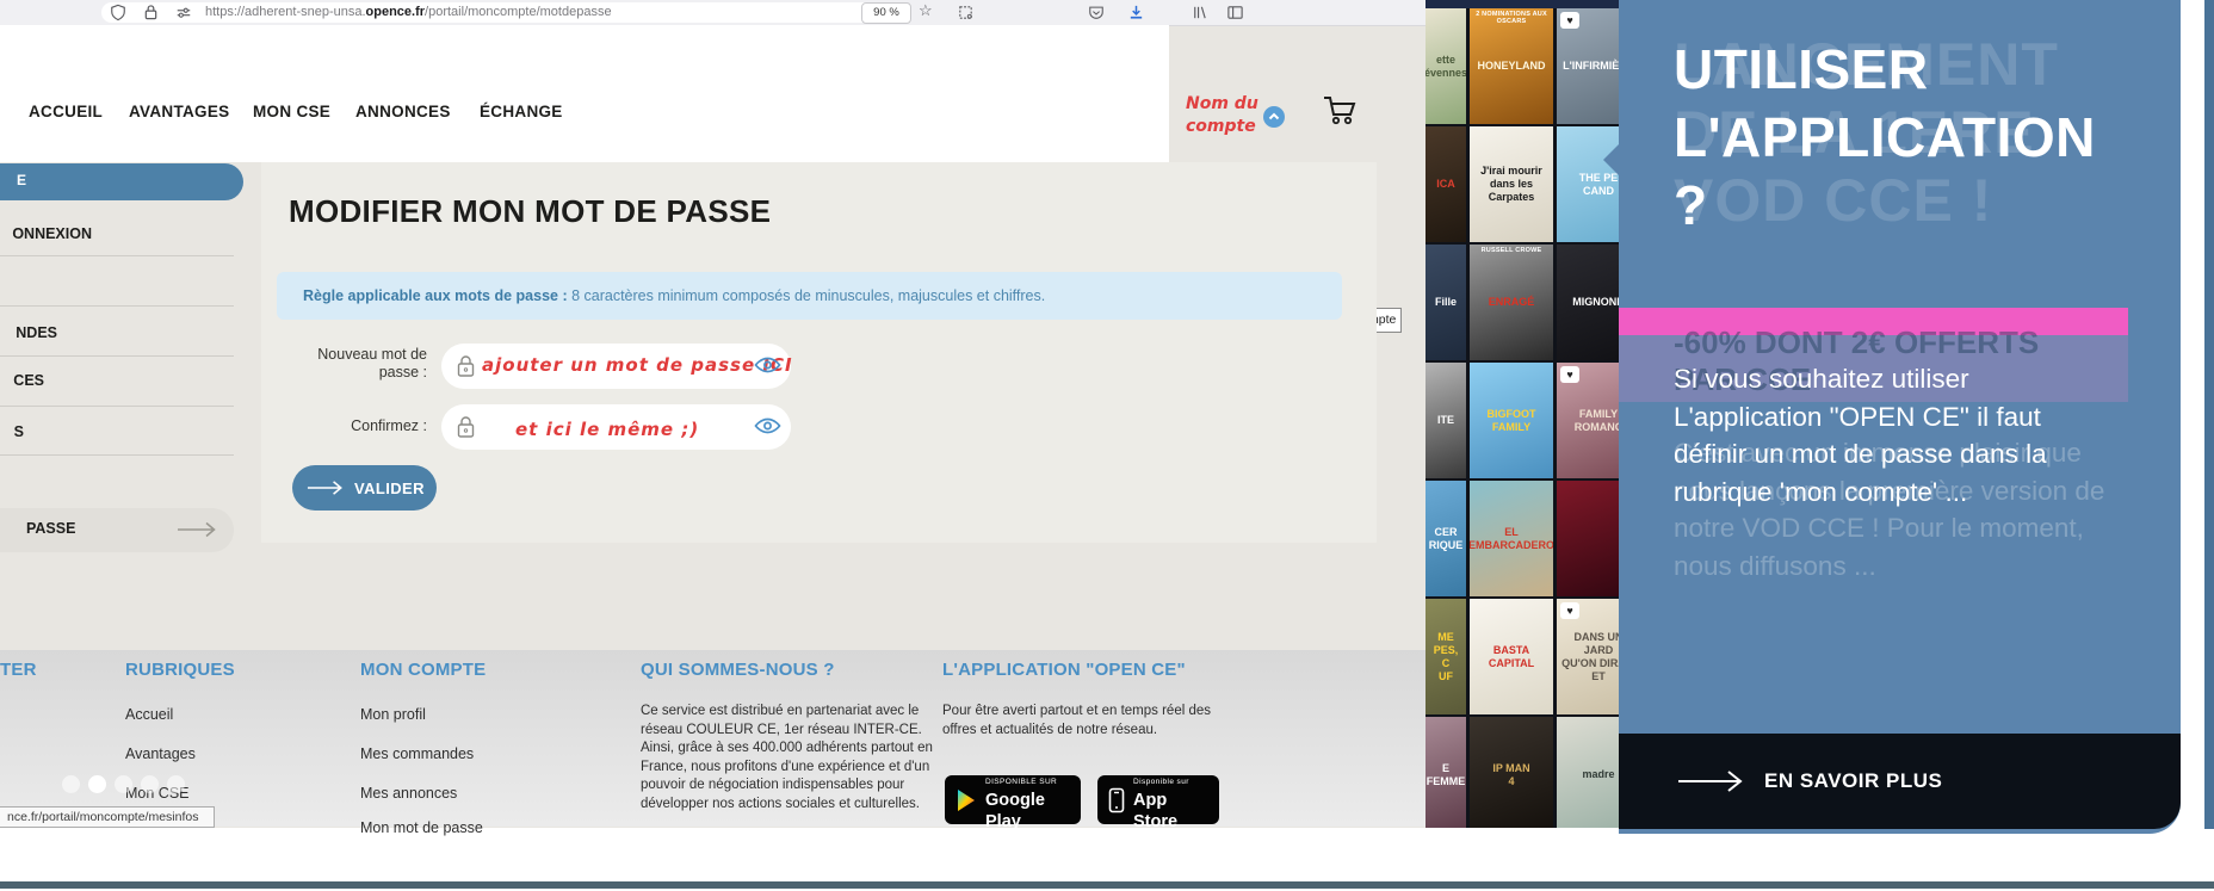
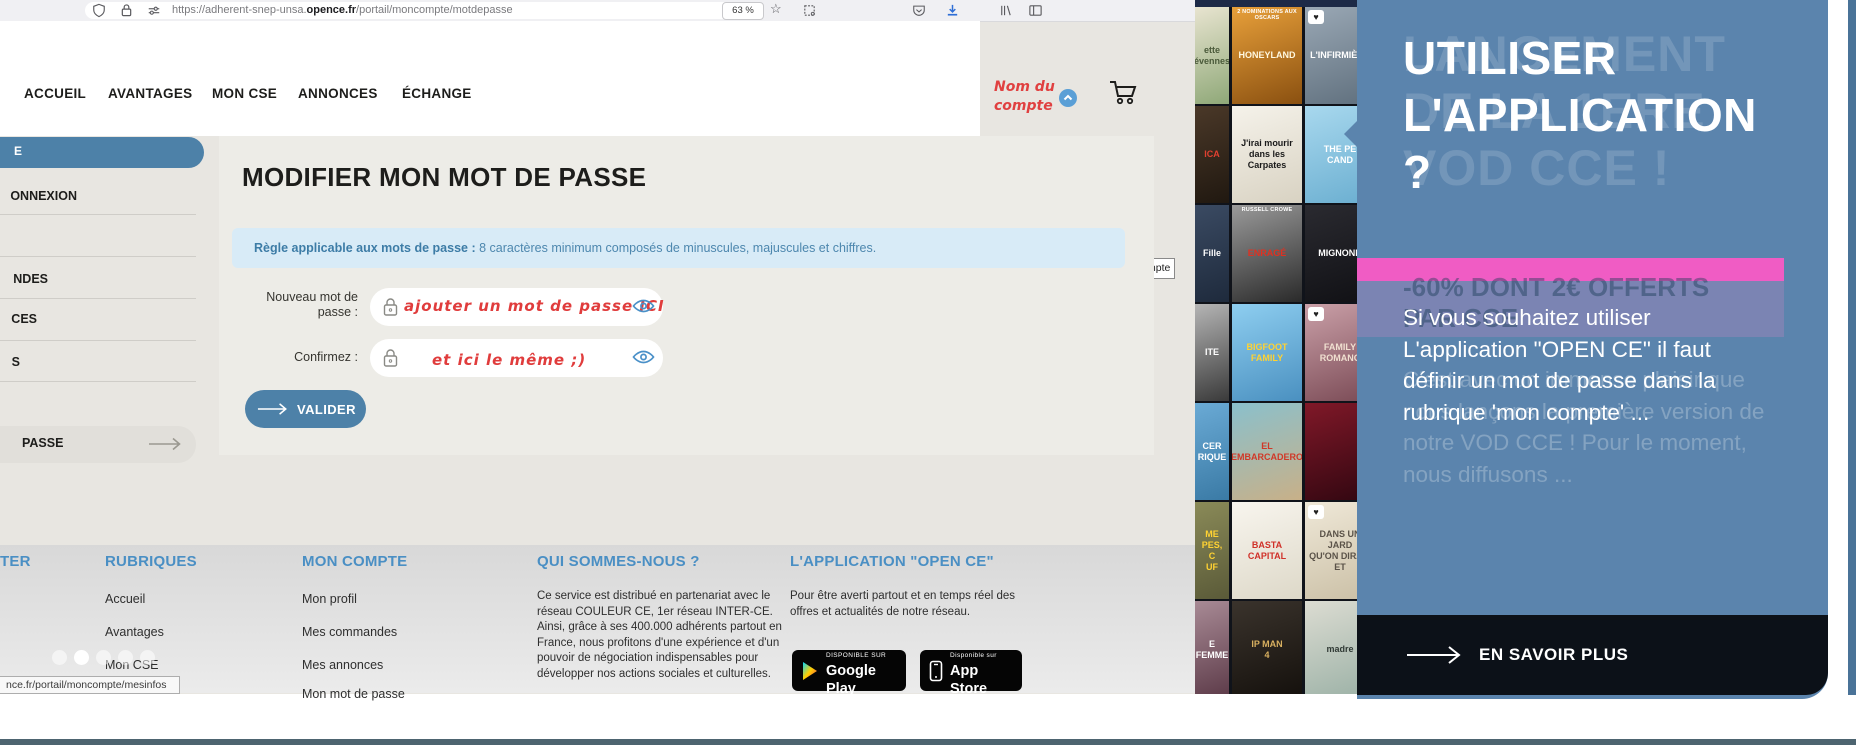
  https://adherent-snep-unsa.opence.fr/portail/moncompte/motdepasse
- 90 %
+ 63 %
  ☆
  ACCUEIL
  AVANTAGES
  MON CSE
  ANNONCES
  ÉCHANGE
  Nom du
  compte
  E
  ONNEXION
  NDES
  CES
  S
  PASSE
  MODIFIER MON MOT DE PASSE
  Règle applicable aux mots de passe : 8 caractères minimum composés de minuscules, majuscules et chiffres.
  Nouveau mot de
  passe :
  ajouter un mot de passe ICI
  Confirmez :
  et ici le même ;)
  VALIDER
  TER
  RUBRIQUES
  Accueil
  Avantages
  Mon CSE
  MON COMPTE
  Mon profil
  Mes commandes
  Mes annonces
  Mon mot de passe
  QUI SOMMES-NOUS ?
  Ce service est distribué en partenariat avec le réseau COULEUR CE, 1er réseau INTER-CE. Ainsi, grâce à ses 400.000 adhérents partout en France, nous profitons d'une expérience et d'un pouvoir de négociation indispensables pour développer nos actions sociales et culturelles.
  L'APPLICATION "OPEN CE"
  Pour être averti partout et en temps réel des offres et actualités de notre réseau.
  Google Play
  App Store
  nce.fr/portail/moncompte/mesinfos
  ette
  évennes
  HONEYLAND
  L'INFIRMIÈ
  ♥
  ICA
  J'irai mourir
  dans les Carpates
  THE PE
  CAND
  Fille
  ENRAGÉ
  MIGNON
  ITE
  BIGFOOT
  FAMILY
  FAMILY ROMAN
  ♥
  CER
  RIQUE
  EL EMBARCADERO
  ME
  PES,
  C
  UF
  BASTA
  CAPITAL
  DANS U JARD
  QU'ON DIR ET
  ♥
  E FEMME
  IP MAN
  4
  madre
  LANCEMENT
  DE LA 1ERE
  VOD CCE !
  UTILISER
  L'APPLICATION
  ?
  -60% DONT 2€ OFFERTS
  PAR CCE
  C'est avec un immense plaisir que
  nous lançons la première version de
  notre VOD CCE ! Pour le moment,
  nous diffusons ...
  Si vous souhaitez utiliser
  L'application "OPEN CE" il faut
  définir un mot de passe dans la
  rubrique 'mon compte' ...
  EN SAVOIR PLUS
